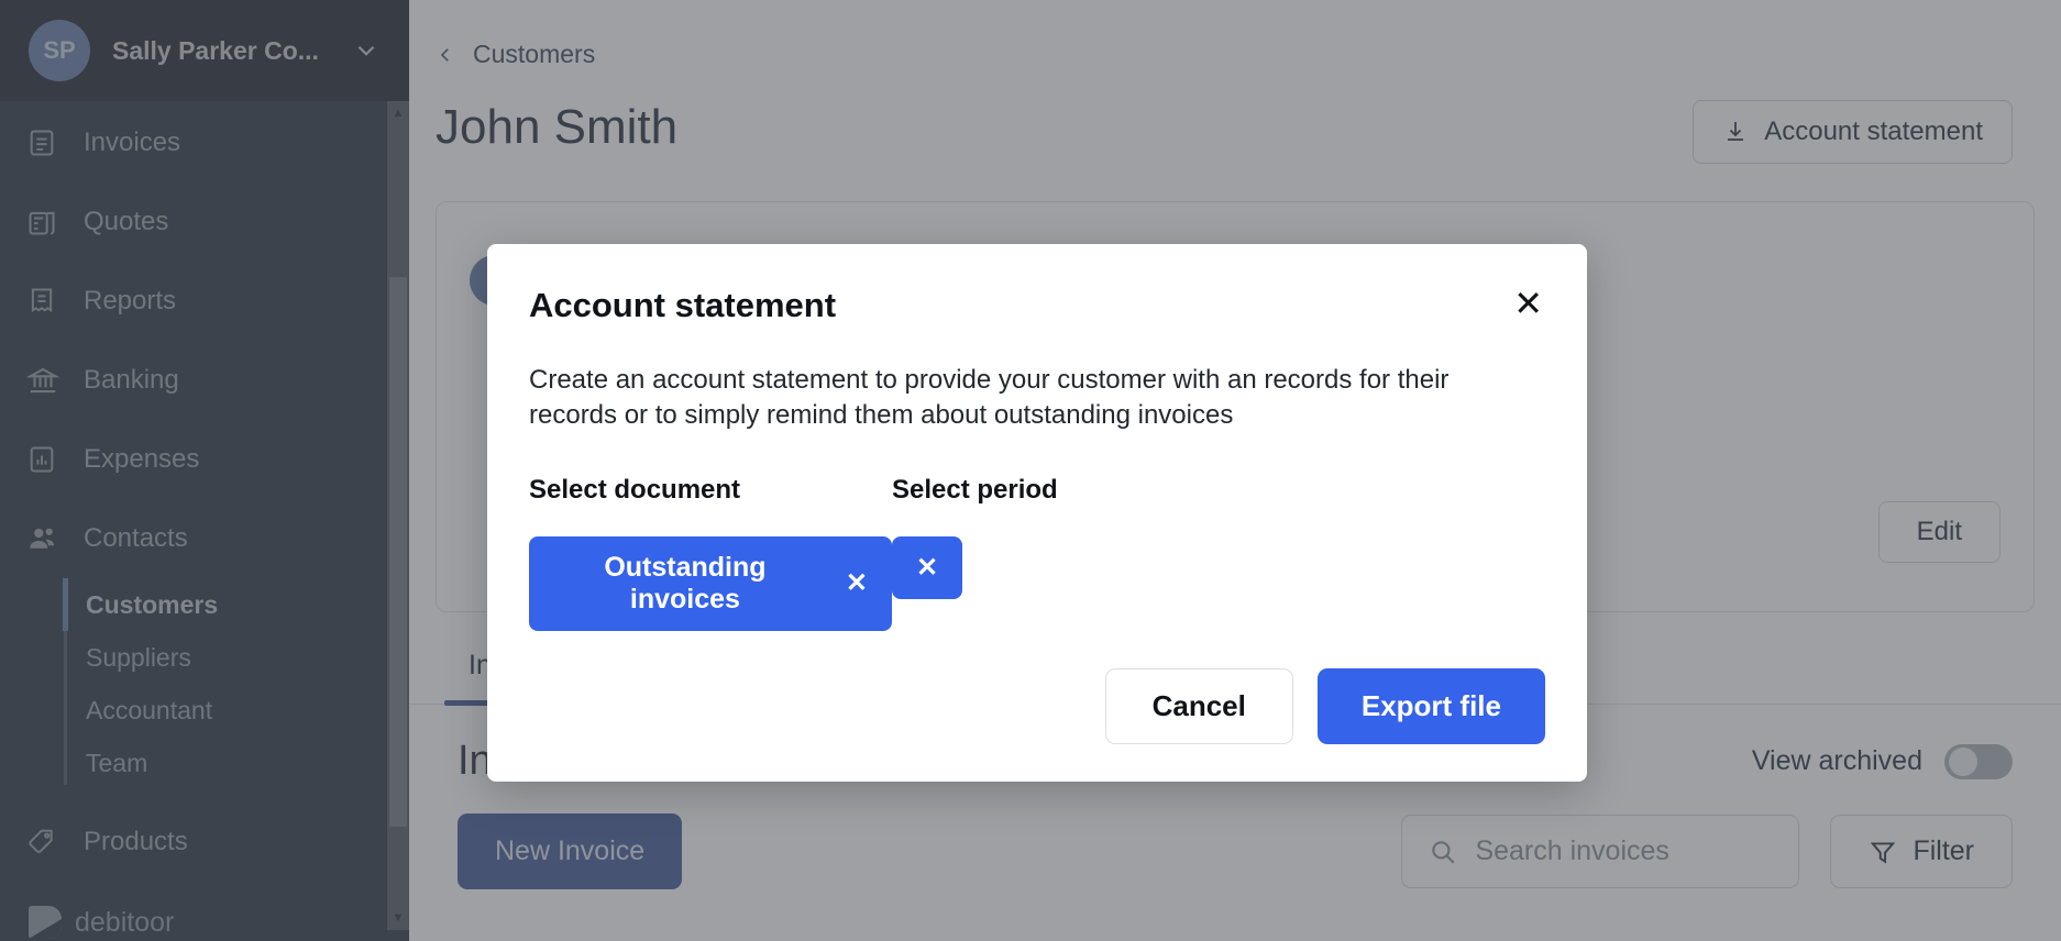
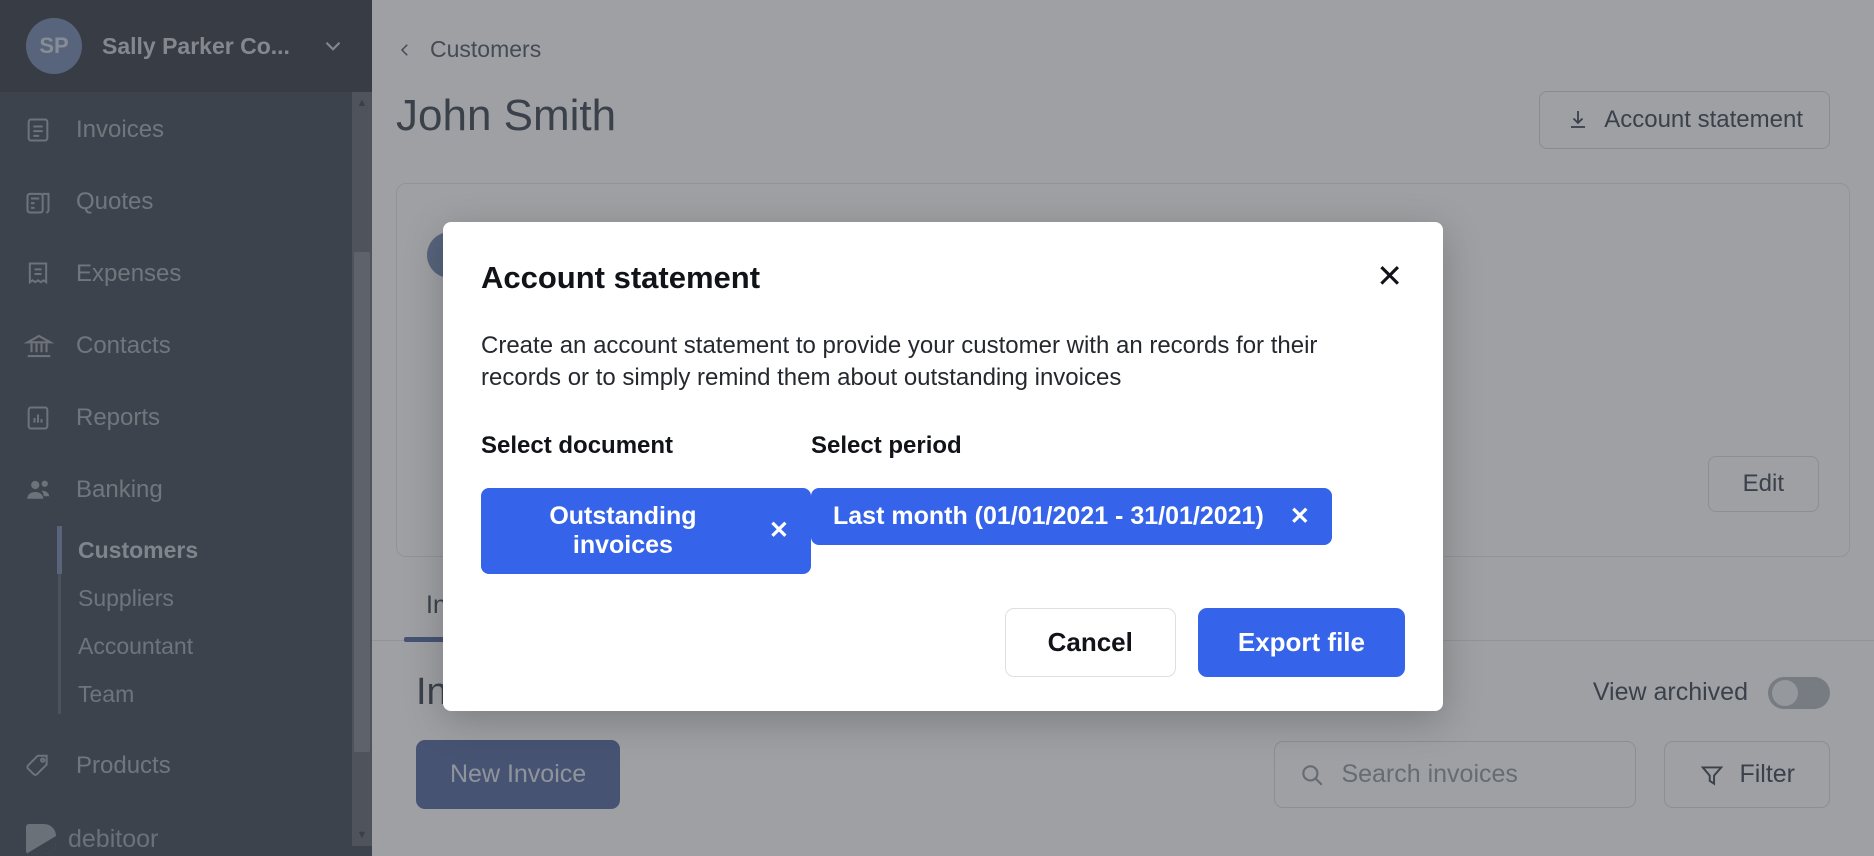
  SP
  Sally Parker Co...
  Invoices
  Quotes
- Reports
+ Expenses
- Banking
+ Contacts
- Expenses
+ Reports
- Contacts
+ Banking
  Customers
  Suppliers
  Accountant
  Team
  Products
  debitoor
  Customers
  John Smith
  Account statement
  Edit
  View archived
  New Invoice
  Search invoices
  Filter
  Account statement
  ✕
  Create an account statement to provide your customer with an records for their records or to simply remind them about outstanding invoices
  Select document
  Outstanding invoices
  ✕
  Select period
+ Last month (01/01/2021 - 31/01/2021)
  ✕
  Cancel
  Export file
